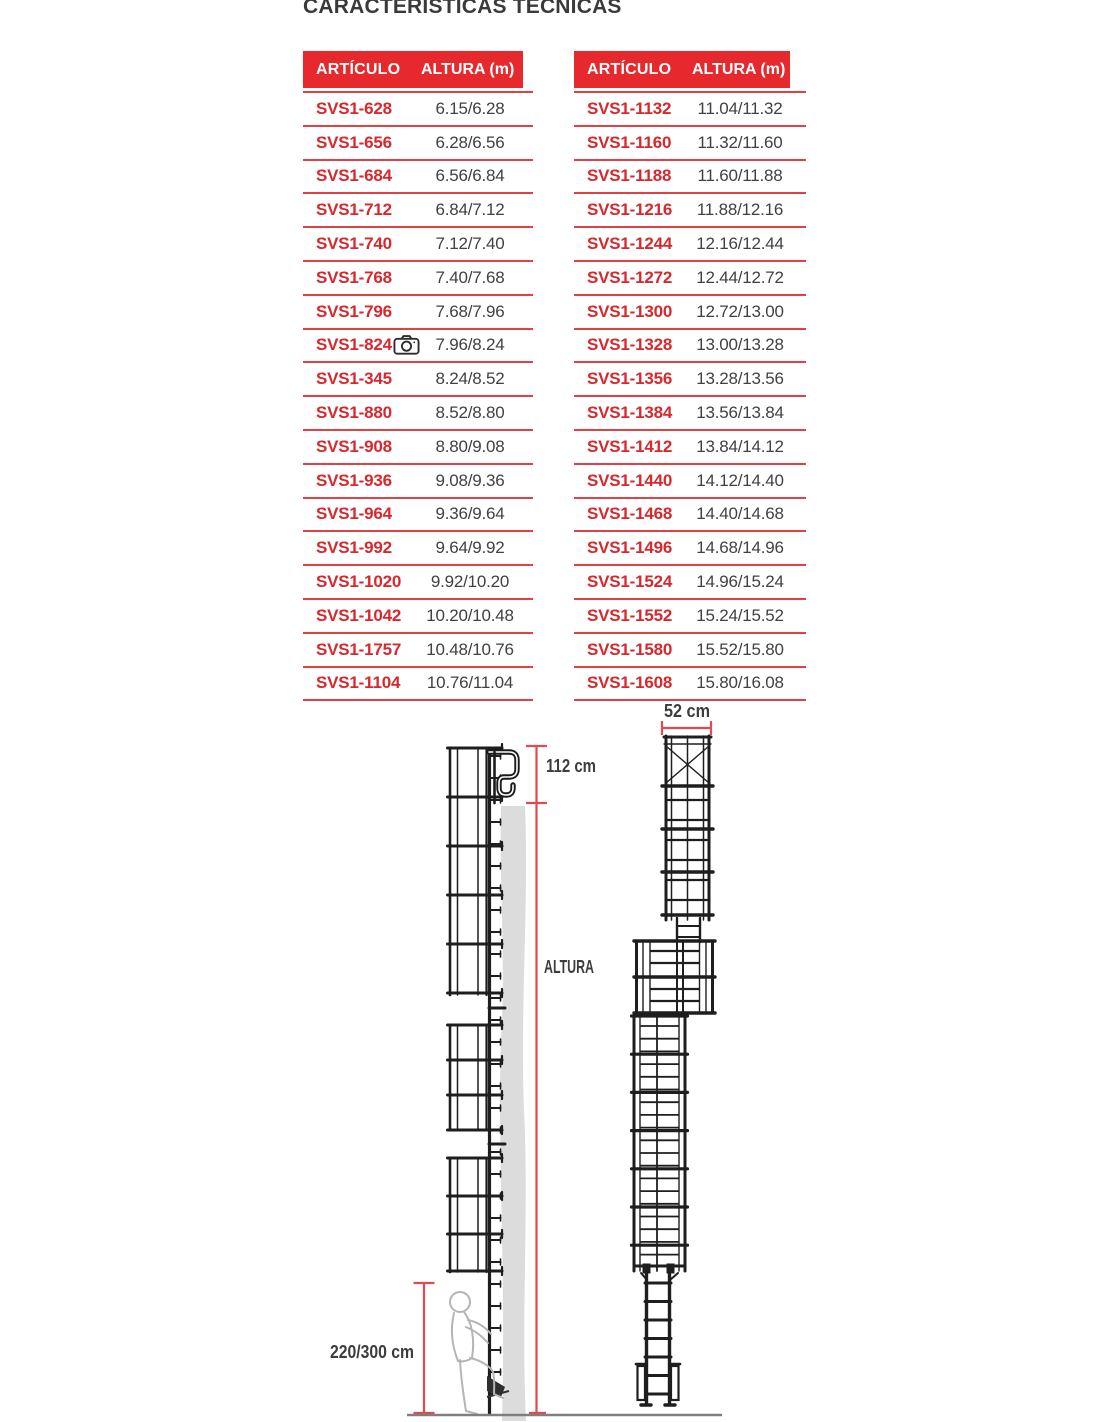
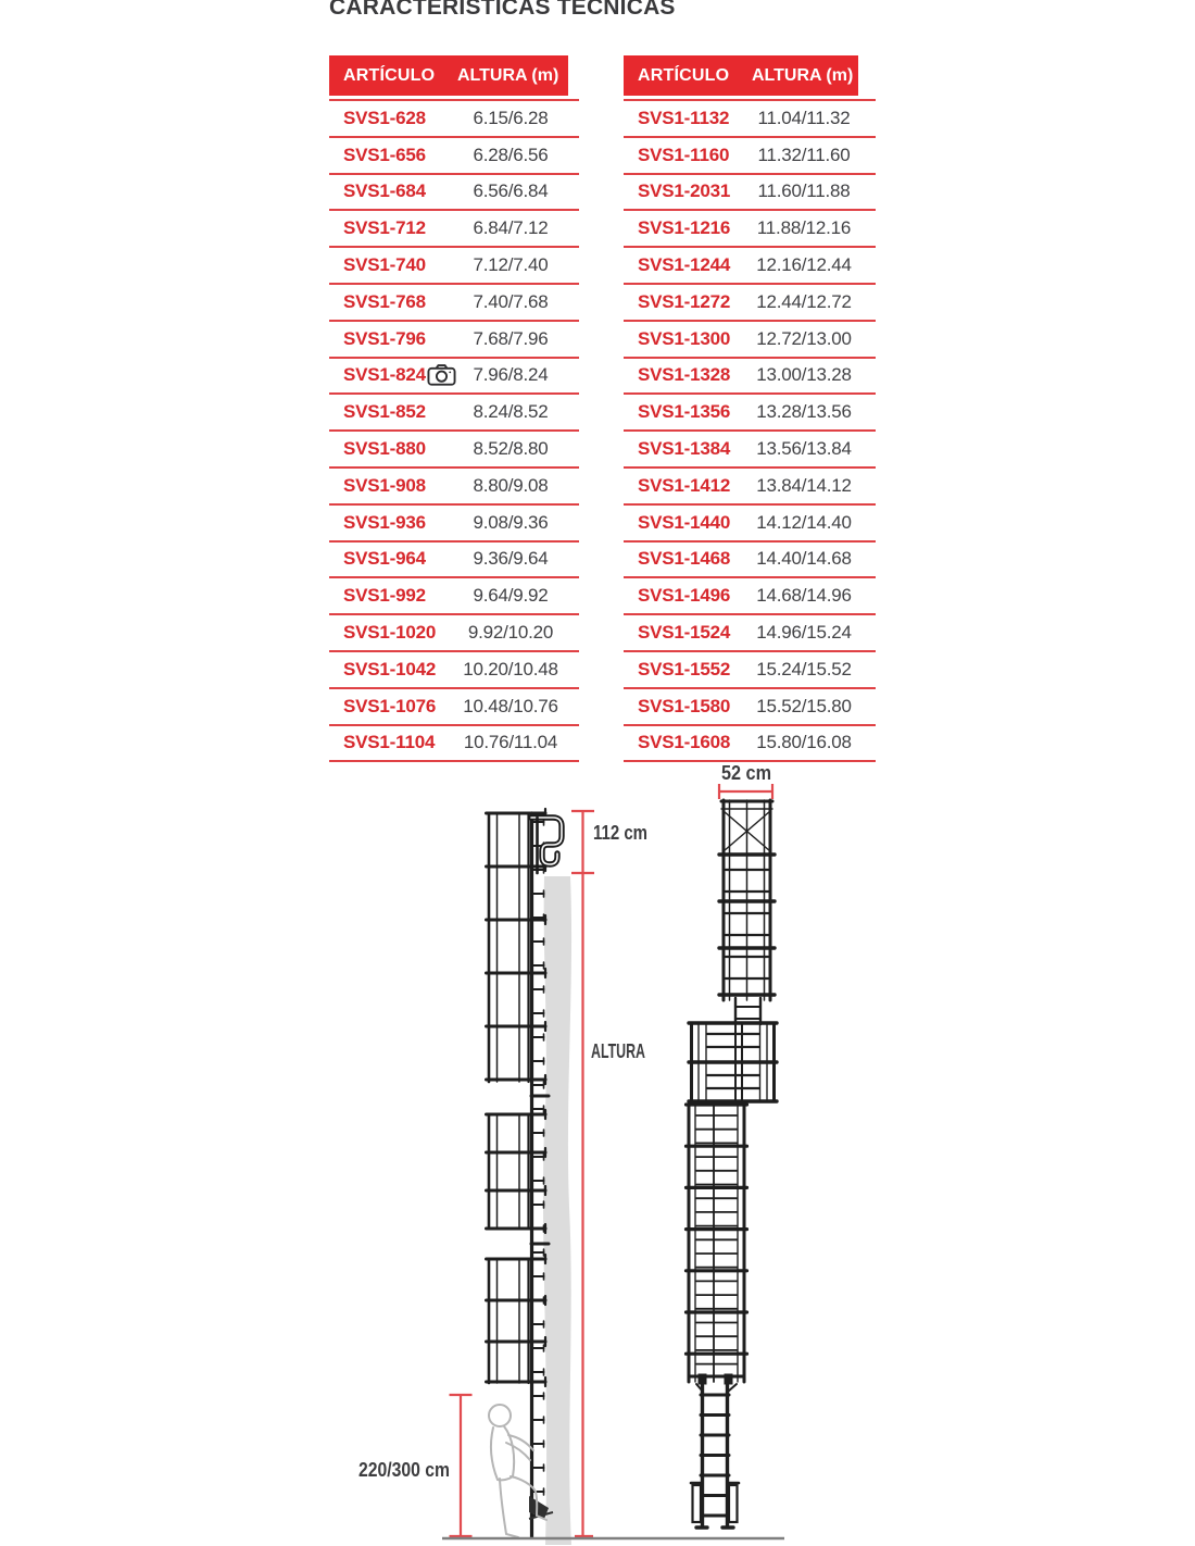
  CARACTERISTICAS TECNICAS
  ARTÍCULO
  ALTURA (m)
  SVS1-628
  6.15/6.28
  SVS1-656
  6.28/6.56
  SVS1-684
  6.56/6.84
  SVS1-712
  6.84/7.12
  SVS1-740
  7.12/7.40
  SVS1-768
  7.40/7.68
  SVS1-796
  7.68/7.96
  SVS1-824
  7.96/8.24
- SVS1-345
+ SVS1-852
  8.24/8.52
  SVS1-880
  8.52/8.80
  SVS1-908
  8.80/9.08
  SVS1-936
  9.08/9.36
  SVS1-964
  9.36/9.64
  SVS1-992
  9.64/9.92
  SVS1-1020
  9.92/10.20
  SVS1-1042
  10.20/10.48
- SVS1-1757
+ SVS1-1076
  10.48/10.76
  SVS1-1104
  10.76/11.04
  ARTÍCULO
  ALTURA (m)
  SVS1-1132
  11.04/11.32
  SVS1-1160
  11.32/11.60
- SVS1-1188
+ SVS1-2031
  11.60/11.88
  SVS1-1216
  11.88/12.16
  SVS1-1244
  12.16/12.44
  SVS1-1272
  12.44/12.72
  SVS1-1300
  12.72/13.00
  SVS1-1328
  13.00/13.28
  SVS1-1356
  13.28/13.56
  SVS1-1384
  13.56/13.84
  SVS1-1412
  13.84/14.12
  SVS1-1440
  14.12/14.40
  SVS1-1468
  14.40/14.68
  SVS1-1496
  14.68/14.96
  SVS1-1524
  14.96/15.24
  SVS1-1552
  15.24/15.52
  SVS1-1580
  15.52/15.80
  SVS1-1608
  15.80/16.08
  112 cm
  ALTURA
  220/300 cm
  52 cm
